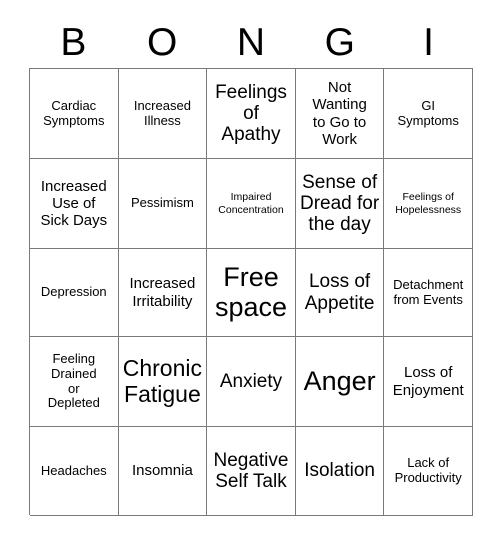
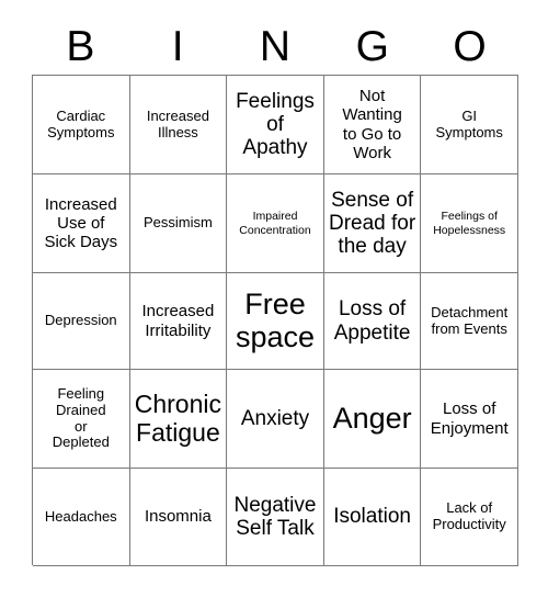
  B
- O
+ I
  N
  G
- I
+ O
  Cardiac
  Symptoms
  Increased
  Illness
  Feelings
  of
  Apathy
  Not
  Wanting
  to Go to
  Work
  GI
  Symptoms
  Increased
  Use of
  Sick Days
  Pessimism
  Impaired
  Concentration
  Sense of
  Dread for
  the day
  Feelings of
  Hopelessness
  Depression
  Increased
  Irritability
  Free
  space
  Loss of
  Appetite
  Detachment
  from Events
  Feeling
  Drained
  or
  Depleted
  Chronic
  Fatigue
  Anxiety
  Anger
  Loss of
  Enjoyment
  Headaches
  Insomnia
  Negative
  Self Talk
  Isolation
  Lack of
  Productivity
